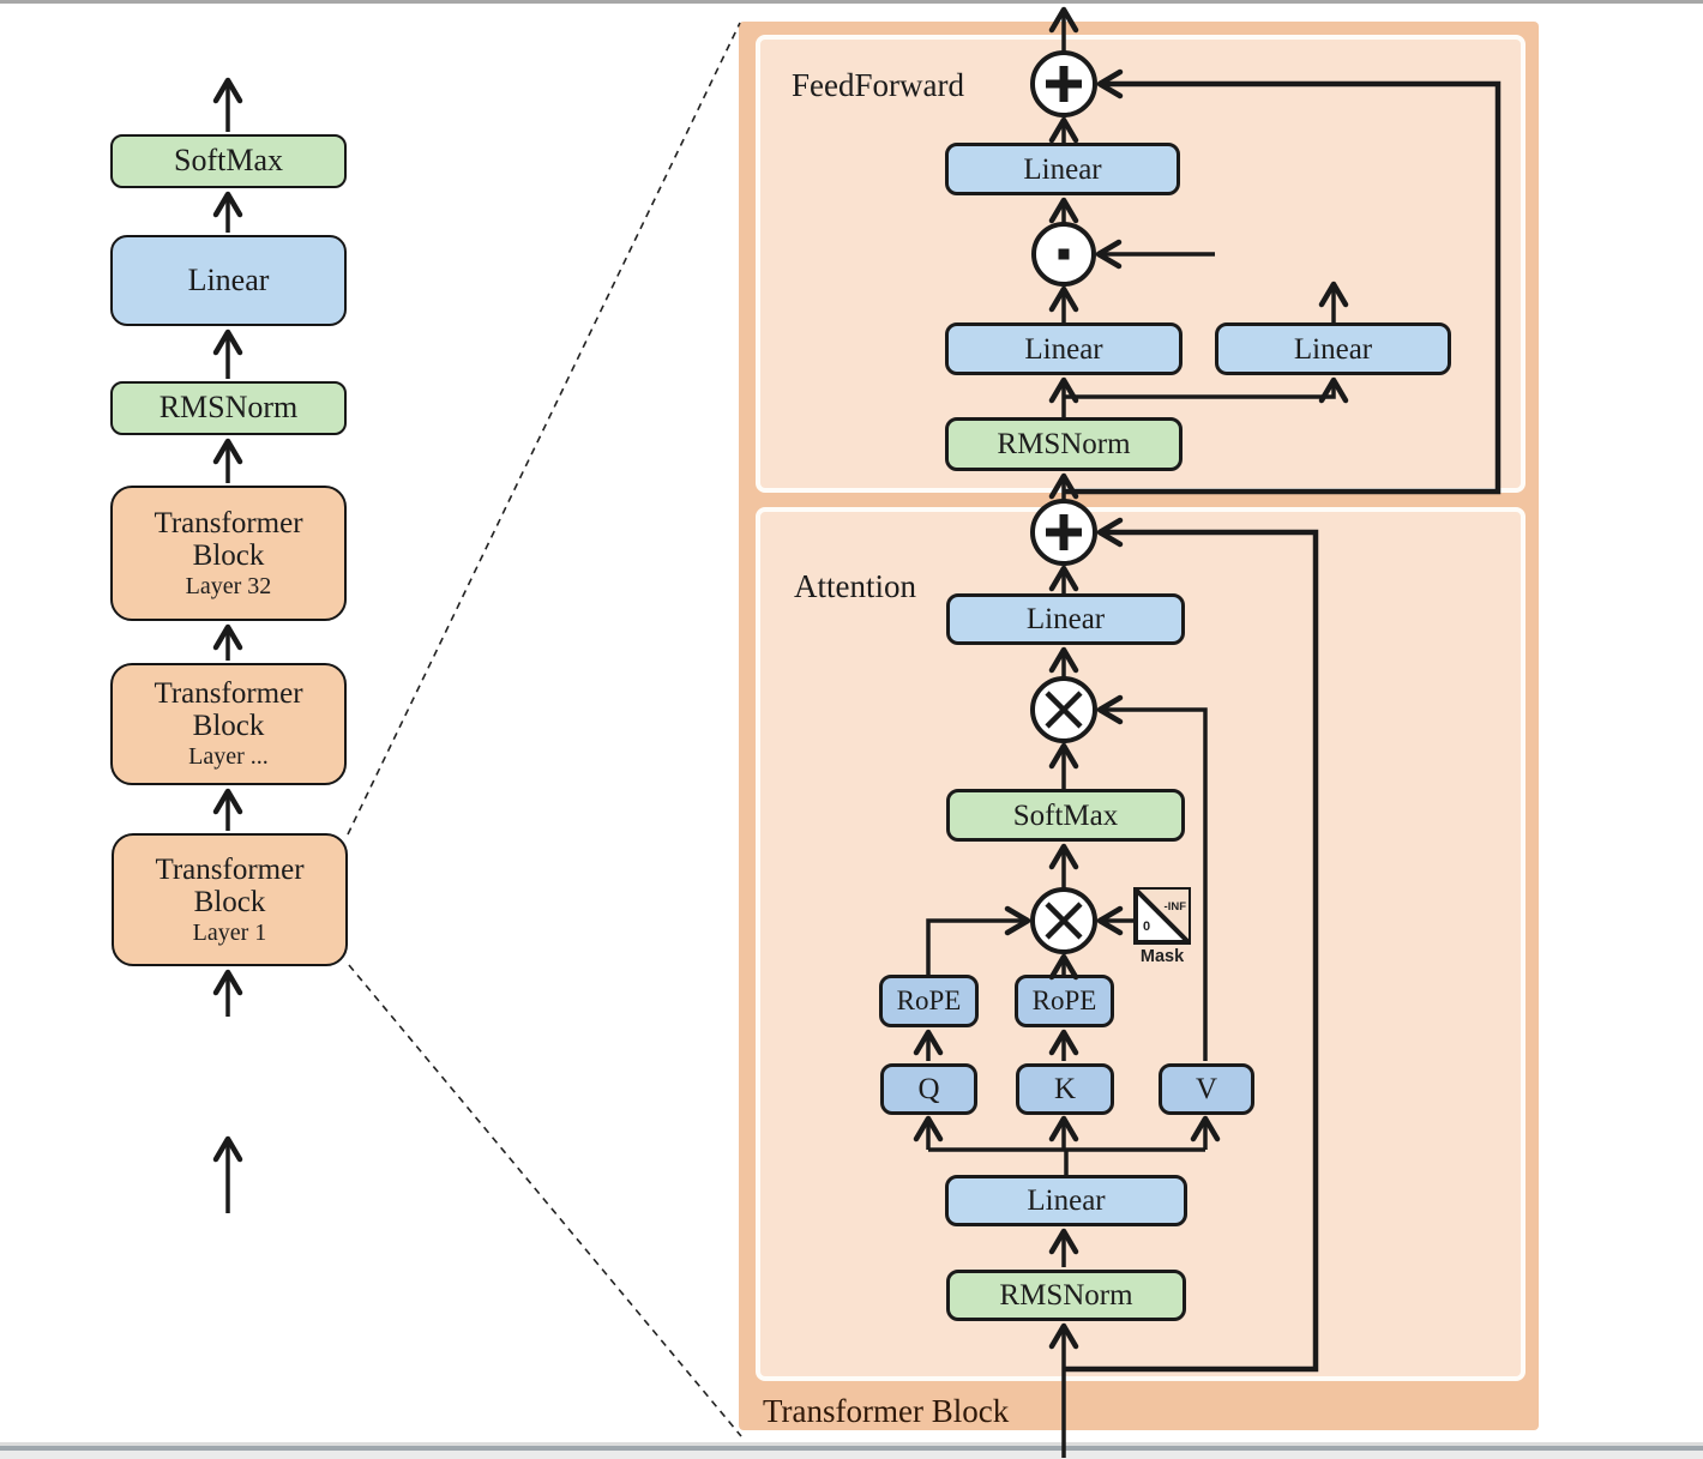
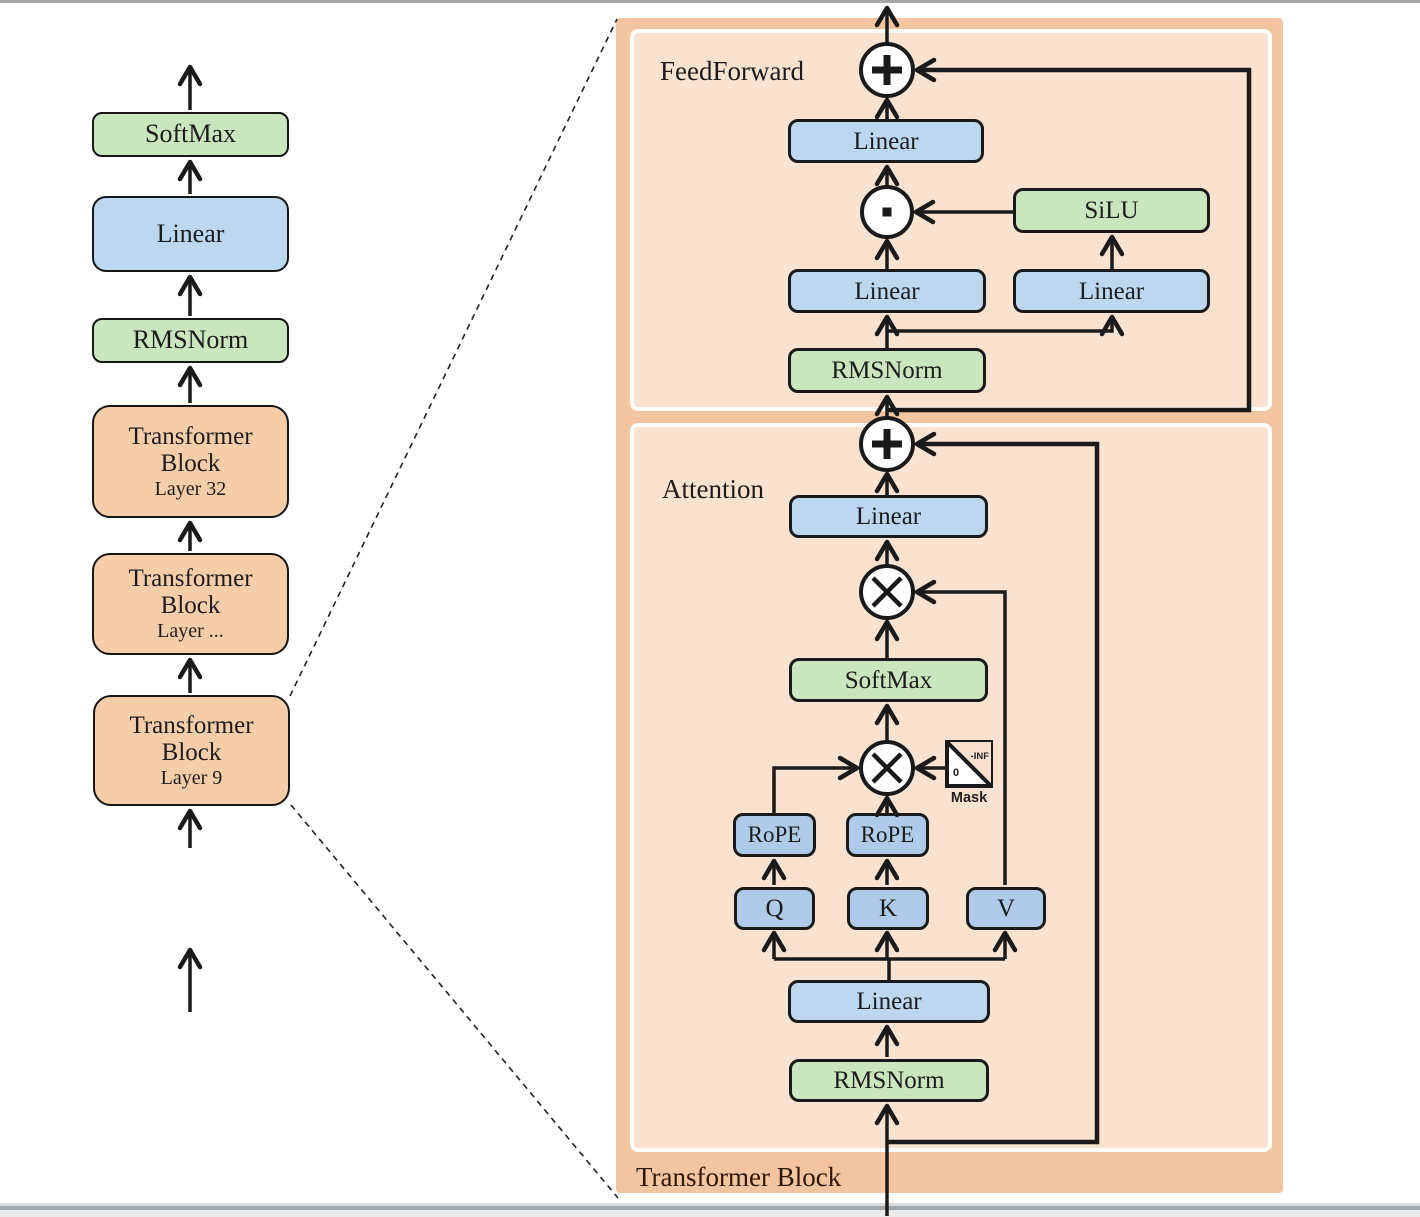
  FeedForward
  Attention
  Transformer Block
  SoftMax
  Linear
  RMSNorm
  Transformer Block
  Layer 32
  Transformer Block
  Layer ...
  Transformer Block
- Layer 1
+ Layer 9
  Linear
+ SiLU
  Linear
  Linear
  RMSNorm
  Linear
  SoftMax
  RoPE
  RoPE
  Q
  K
  V
  Linear
  RMSNorm
  -INF
  0
  Mask
